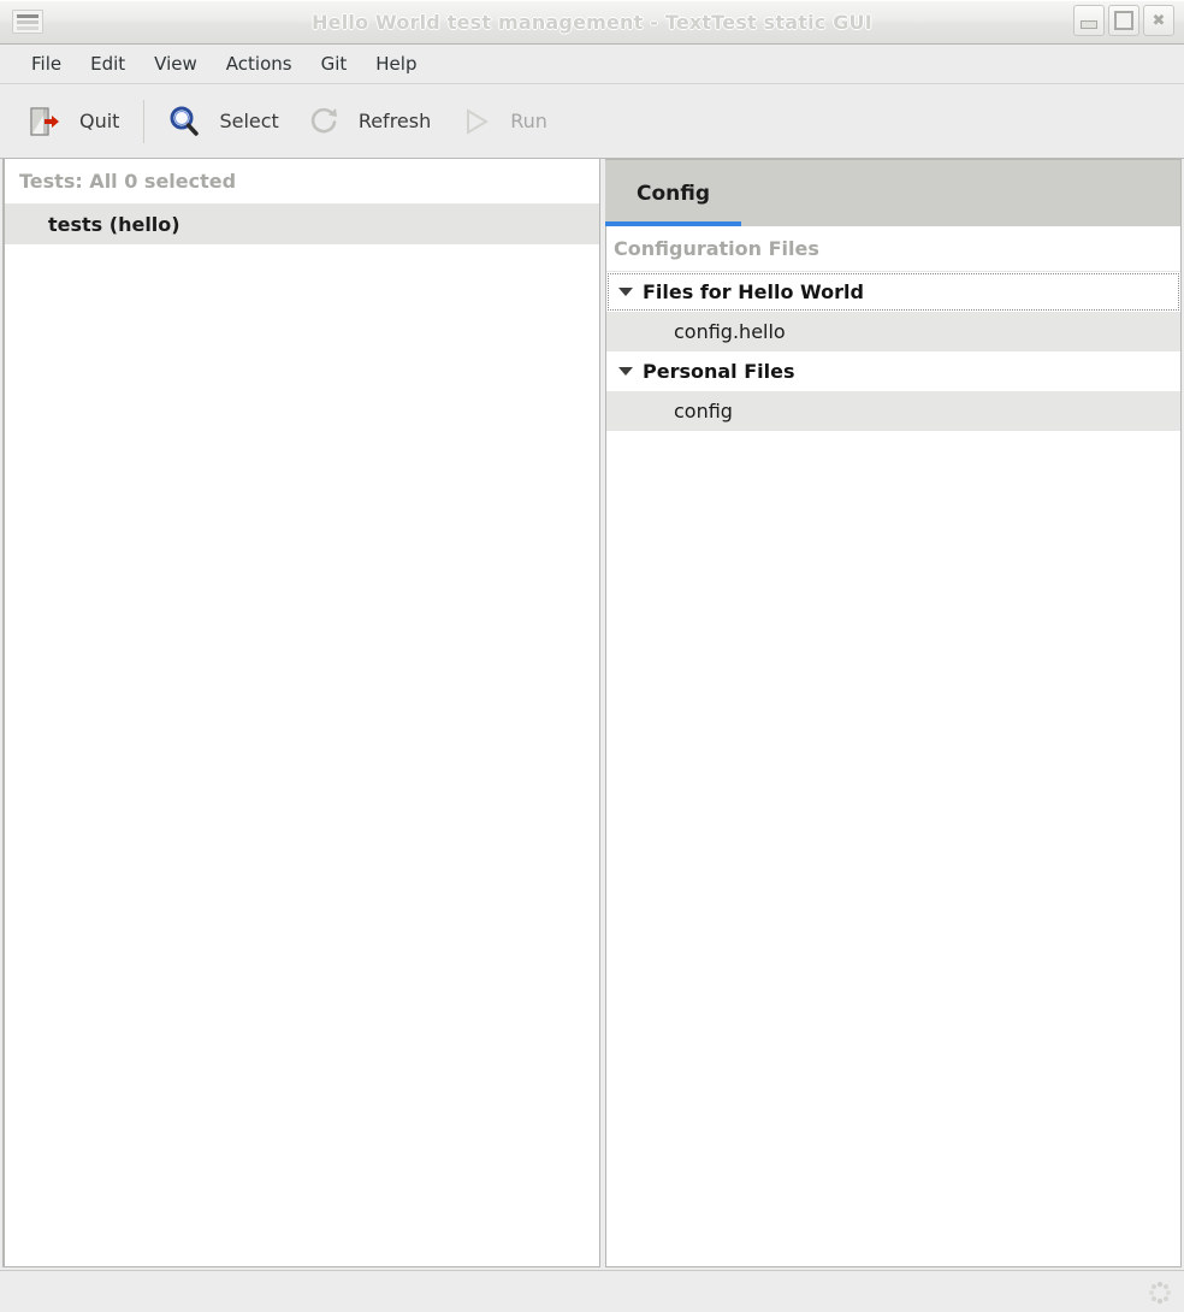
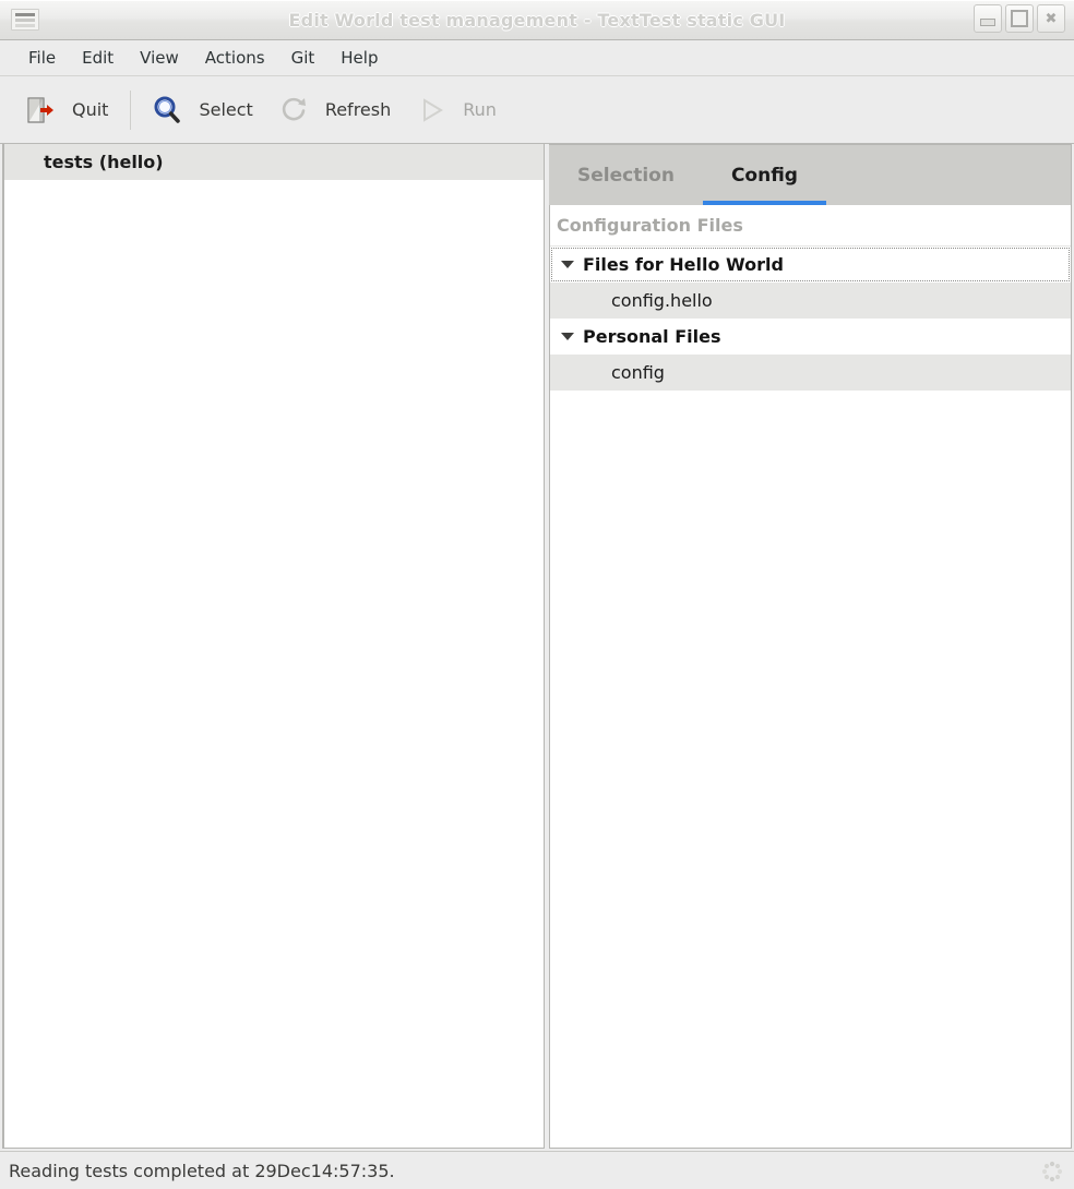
- Hello World test management - TextTest static GUI
+ Edit World test management - TextTest static GUI
  ✖
  File
  Edit
  View
  Actions
  Git
  Help
  Quit
  Select
  Refresh
  Run
- Tests: All 0 selected
  tests (hello)
+ Selection
  Config
  Configuration Files
  Files for Hello World
  config.hello
  Personal Files
  config
+ Reading tests completed at 29Dec14:57:35.
